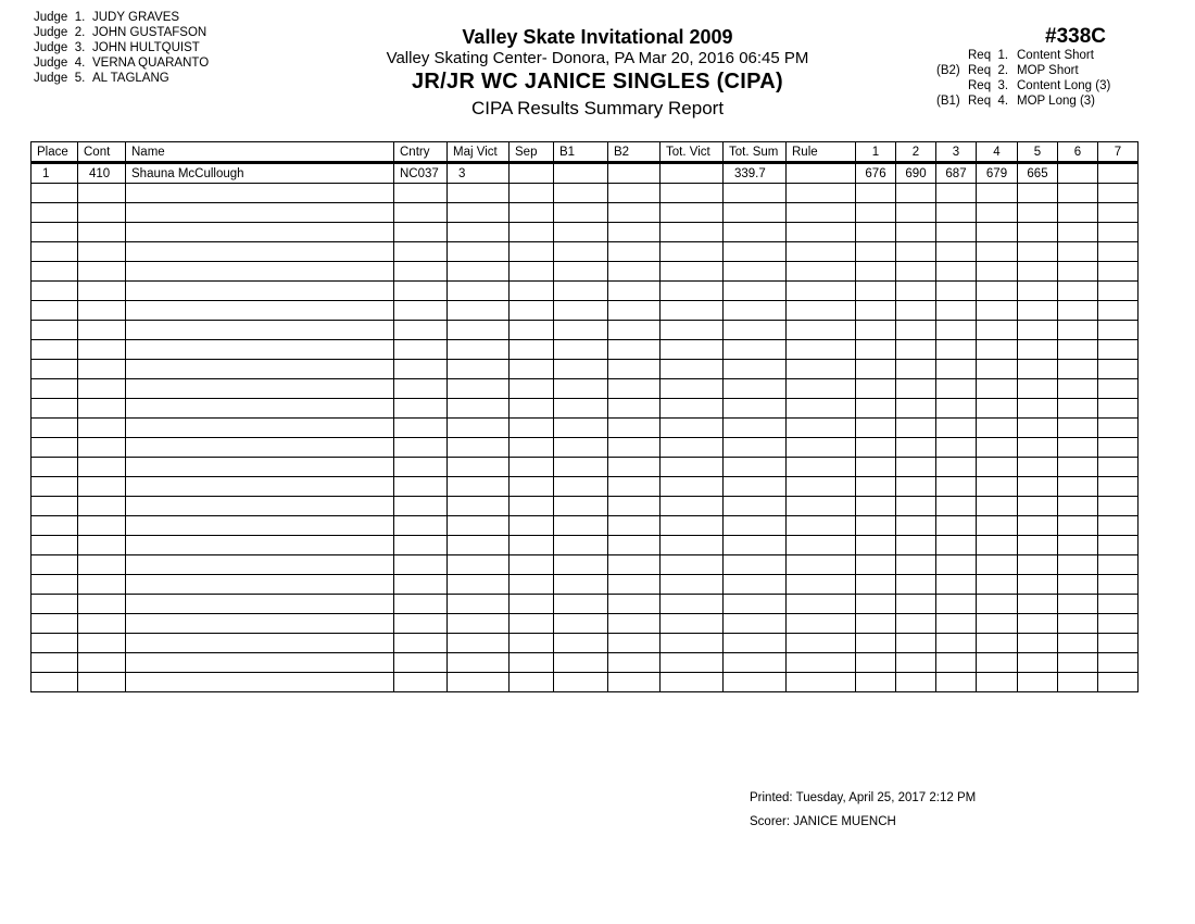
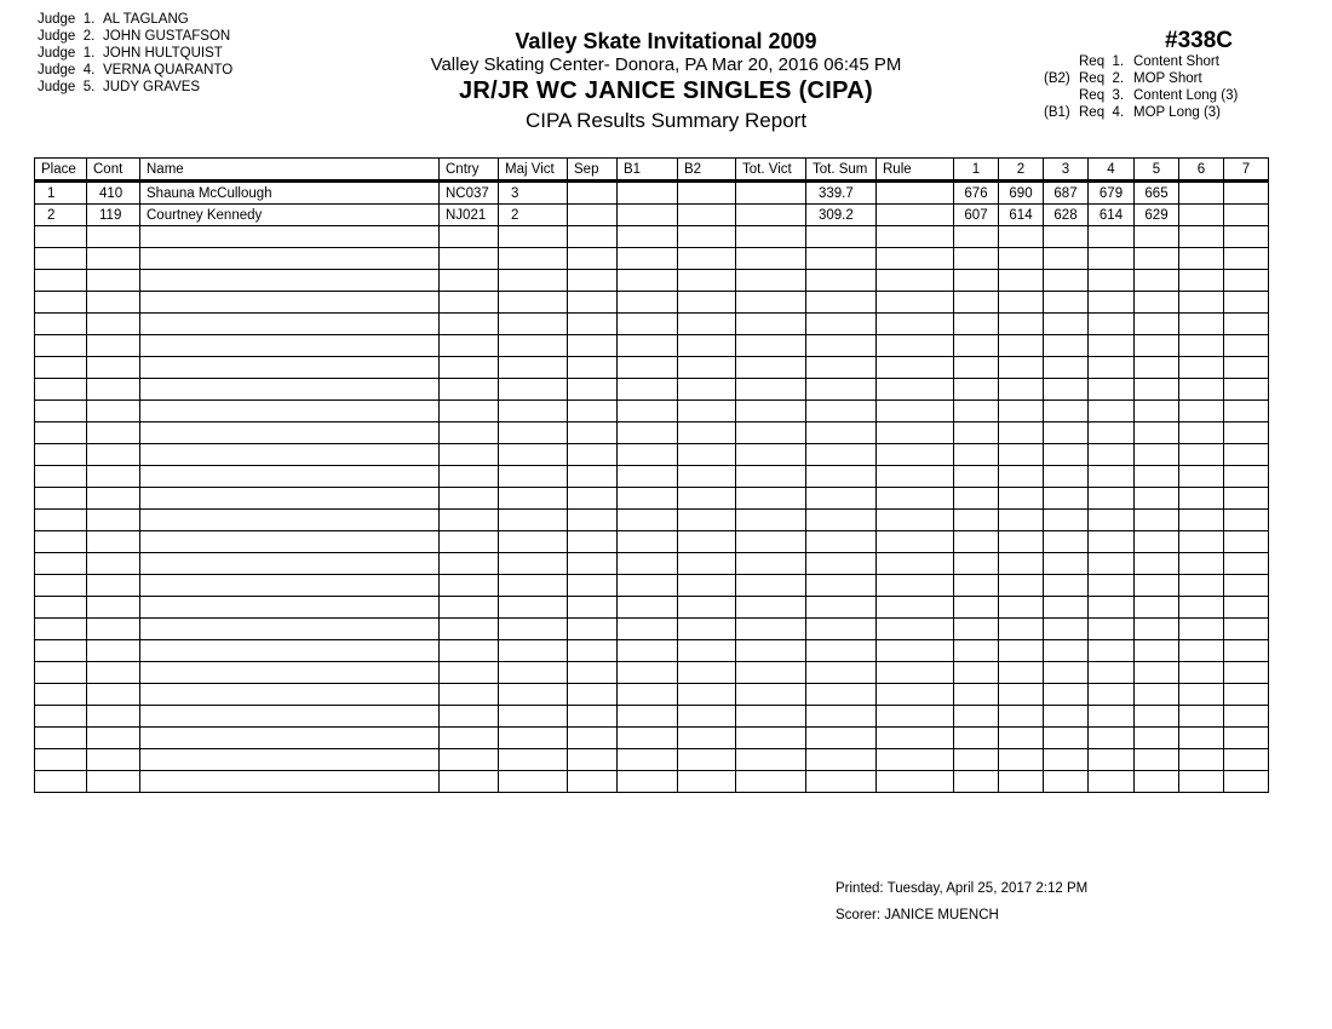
- Judge 1. JUDY GRAVES
+ Judge 1. AL TAGLANG
  Judge 2. JOHN GUSTAFSON
- Judge 3. JOHN HULTQUIST
+ Judge 1. JOHN HULTQUIST
  Judge 4. VERNA QUARANTO
- Judge 5. AL TAGLANG
+ Judge 5. JUDY GRAVES
  Valley Skate Invitational 2009
  Valley Skating Center- Donora, PA Mar 20, 2016 06:45 PM
  JR/JR WC JANICE SINGLES (CIPA)
  CIPA Results Summary Report
  #338C
  Req 1. Content Short
  (B2) Req 2. MOP Short
  Req 3. Content Long (3)
  (B1) Req 4. MOP Long (3)
  Place	Cont	Name	Cntry	Maj Vict	Sep	B1	B2	Tot. Vict	Tot. Sum	Rule	1	2	3	4	5	6	7
  1	410	Shauna McCullough	NC037	3					339.7		676	690	687	679	665
+ 2	119	Courtney Kennedy	NJ021	2					309.2		607	614	628	614	629
  Printed: Tuesday, April 25, 2017 2:12 PM
  Scorer: JANICE MUENCH
